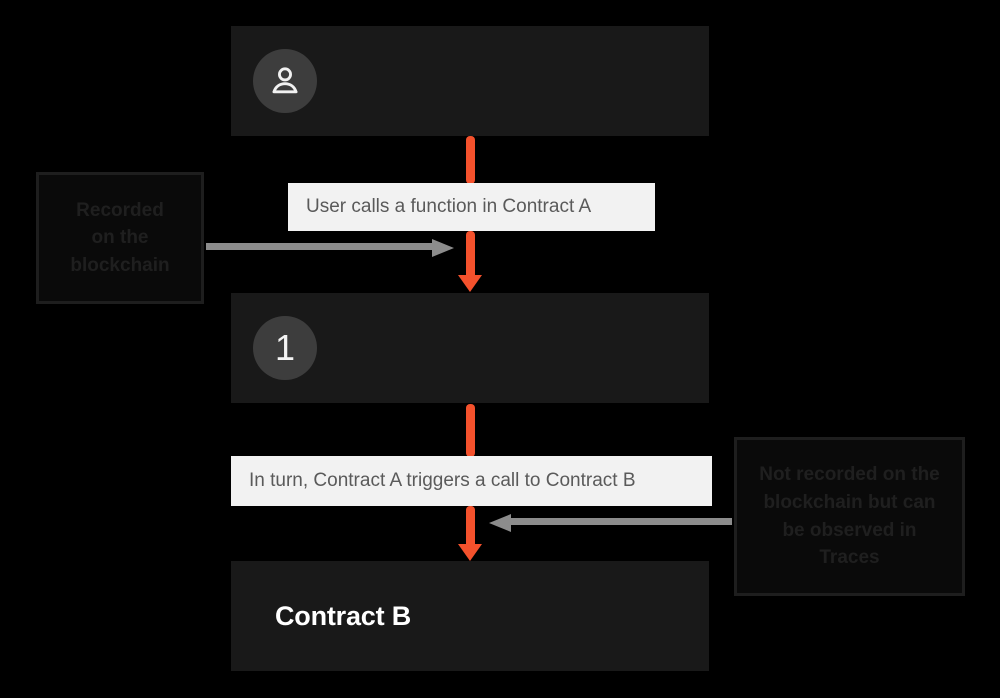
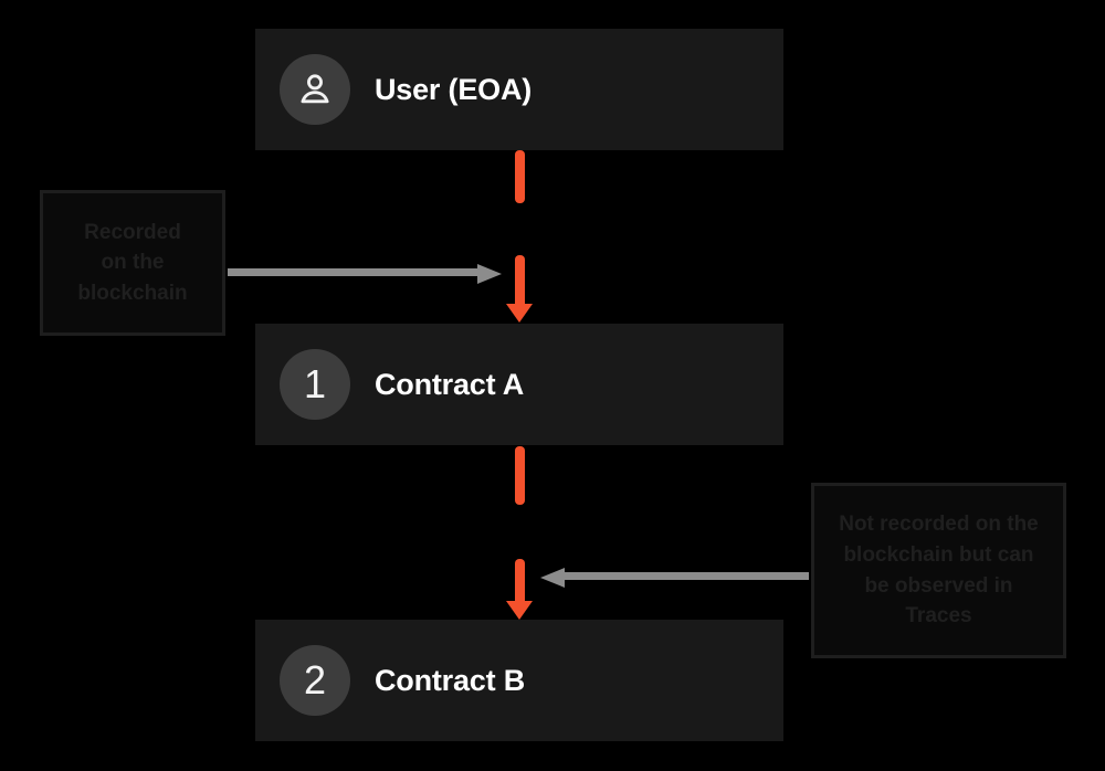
+ User (EOA)
  1
+ Contract A
+ 2
  Contract B
- User calls a function in Contract A
- In turn, Contract A triggers a call to Contract B
